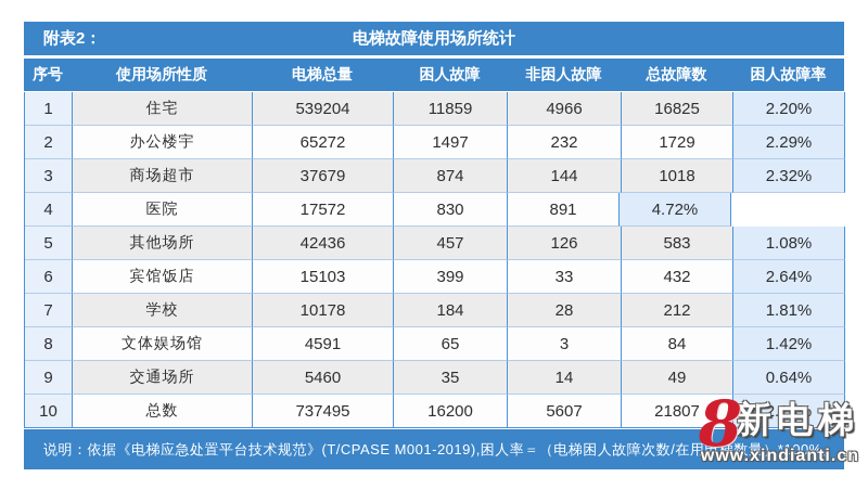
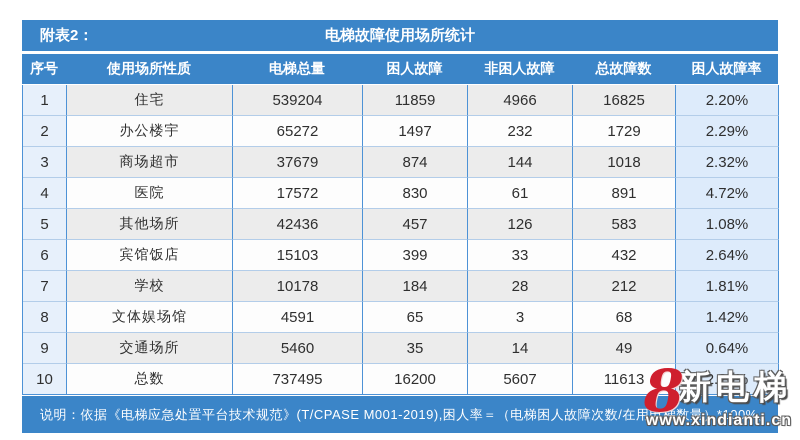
  附表2：
  电梯故障使用场所统计
  序号
  使用场所性质
  电梯总量
  困人故障
  非困人故障
  总故障数
  困人故障率
  1
  住宅
  539204
  11859
  4966
  16825
  2.20%
  2
  办公楼宇
  65272
  1497
  232
  1729
  2.29%
  3
  商场超市
  37679
  874
  144
  1018
  2.32%
  4
  医院
  17572
  830
+ 61
  891
  4.72%
  5
  其他场所
  42436
  457
  126
  583
  1.08%
  6
  宾馆饭店
  15103
  399
  33
  432
  2.64%
  7
  学校
  10178
  184
  28
  212
  1.81%
  8
  文体娱场馆
  4591
  65
  3
- 84
+ 68
  1.42%
  9
  交通场所
  5460
  35
  14
  49
  0.64%
  10
  总数
  737495
  16200
  5607
- 21807
+ 11613
  2.20%
  说明：依据《电梯应急处置平台技术规范》(T/CPASE M001-2019),困人率＝（电梯困人故障次数/在用电梯数量）*100%。
  8
  新电梯
  www.xindianti.cn
